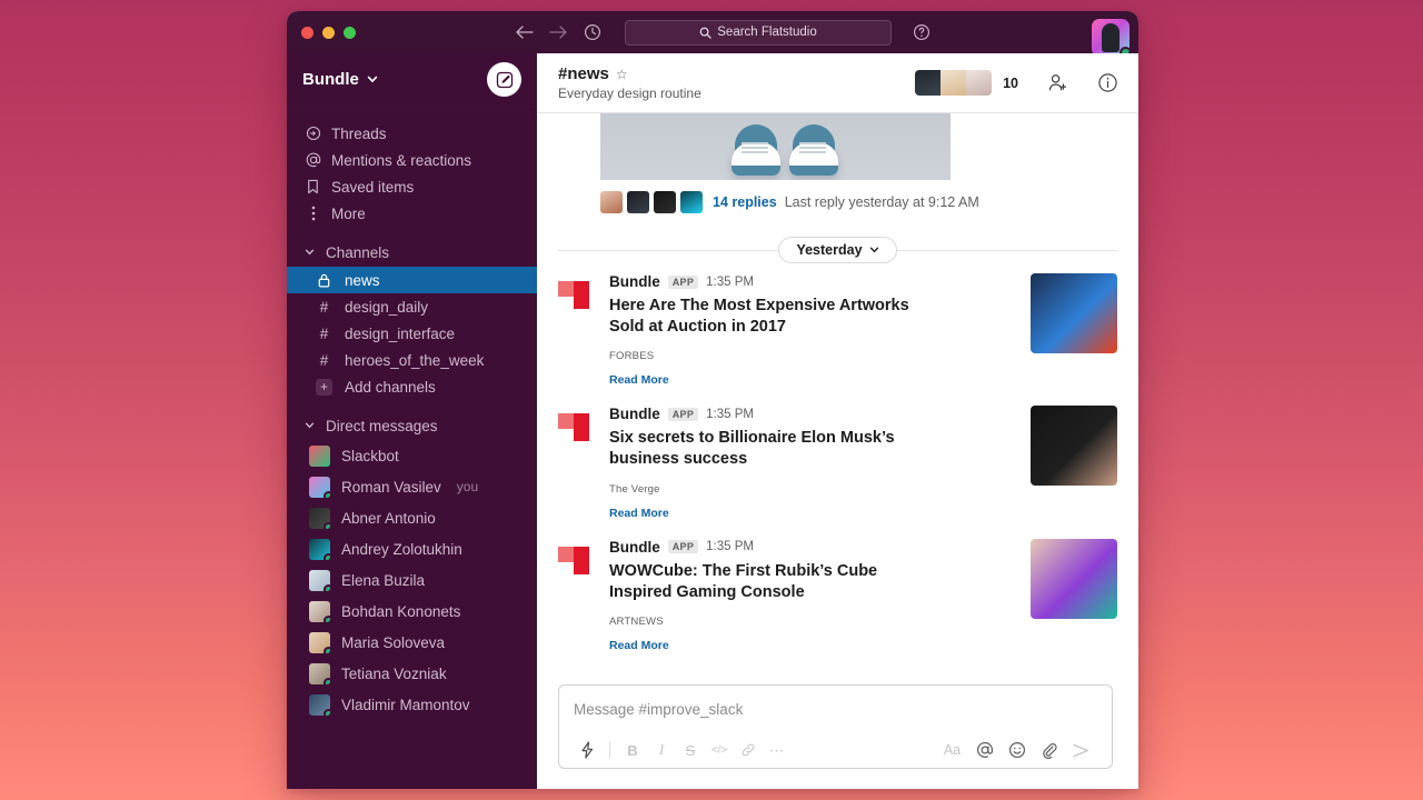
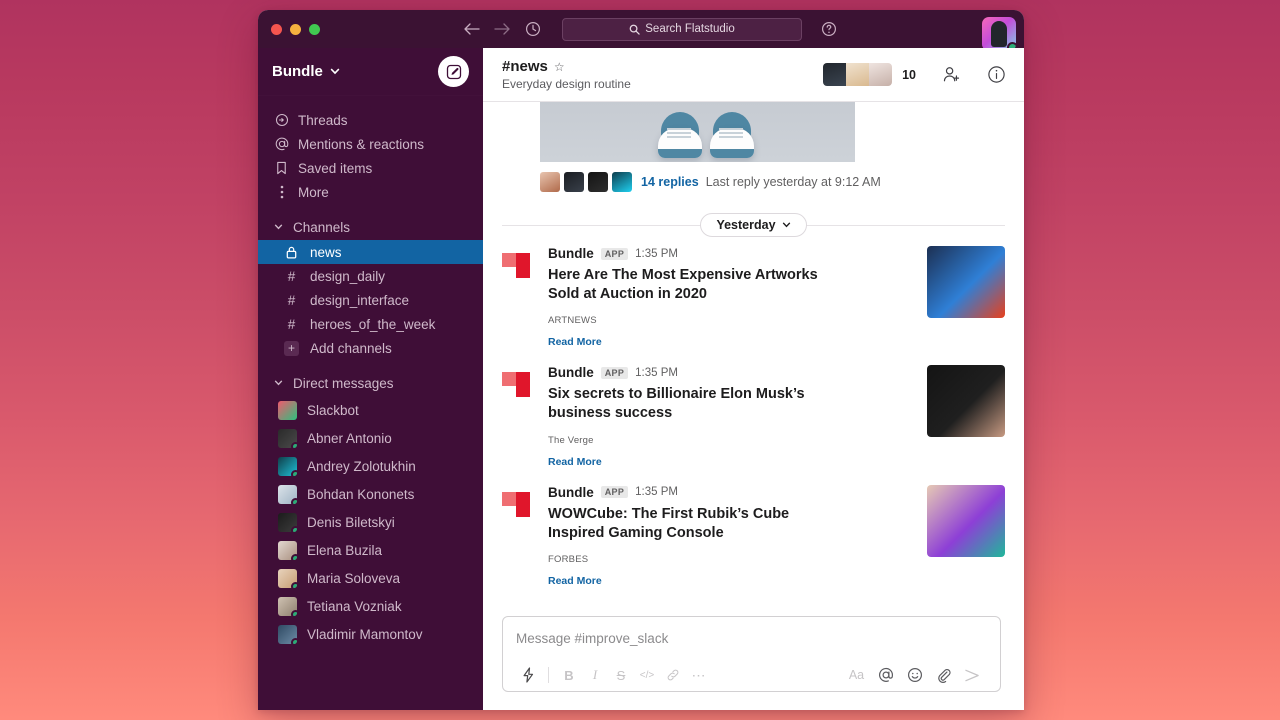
  Search Flatstudio
  Bundle
  Threads
  Mentions & reactions
  Saved items
  More
  Channels
  news
  #
  design_daily
  #
  design_interface
  #
  heroes_of_the_week
  +
  Add channels
  Direct messages
  Slackbot
- Roman Vasilev
- you
  Abner Antonio
  Andrey Zolotukhin
- Elena Buzila
+ Bohdan Kononets
+ Denis Biletskyi
- Bohdan Kononets
+ Elena Buzila
  Maria Soloveva
  Tetiana Vozniak
  Vladimir Mamontov
  #news
  ☆
  Everyday design routine
  10
  14 replies
  Last reply yesterday at 9:12 AM
  Yesterday
  Bundle
  APP
  1:35 PM
- Here Are The Most Expensive Artworks Sold at Auction in 2017
+ Here Are The Most Expensive Artworks Sold at Auction in 2020
- FORBES
+ ARTNEWS
  Read More
  Bundle
  APP
  1:35 PM
  Six secrets to Billionaire Elon Musk’s business success
  The Verge
  Read More
  Bundle
  APP
  1:35 PM
  WOWCube: The First Rubik’s Cube Inspired Gaming Console
- ARTNEWS
+ FORBES
  Read More
  Message #improve_slack
  B
  I
  S
  </>
  ⋯
  Aa
